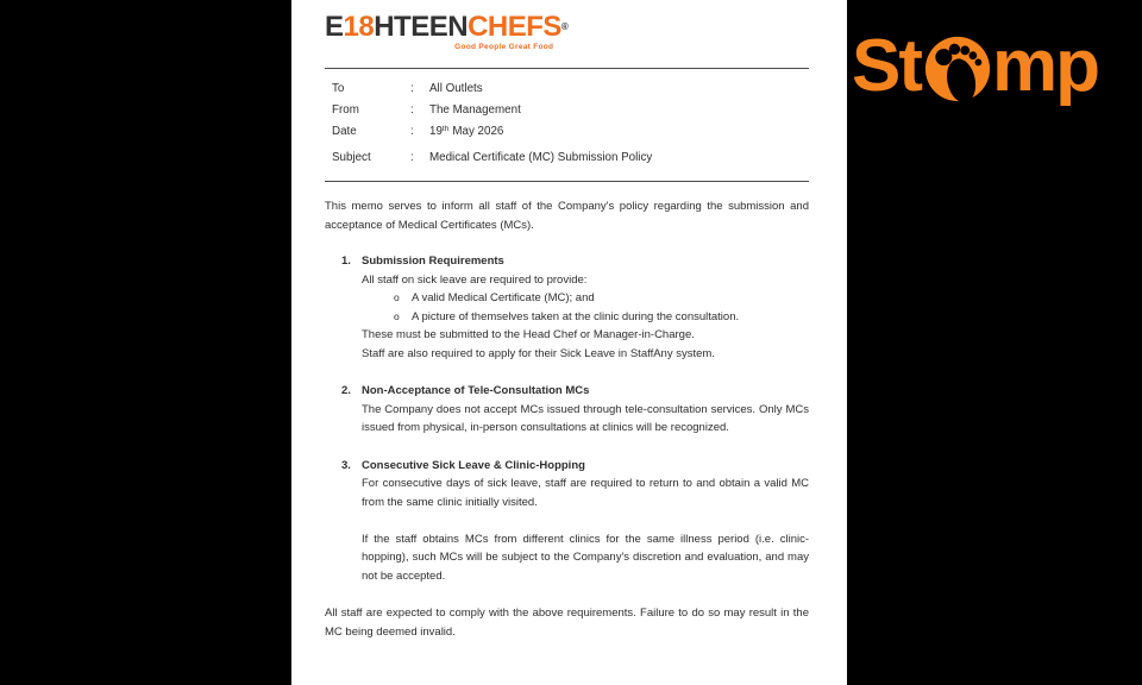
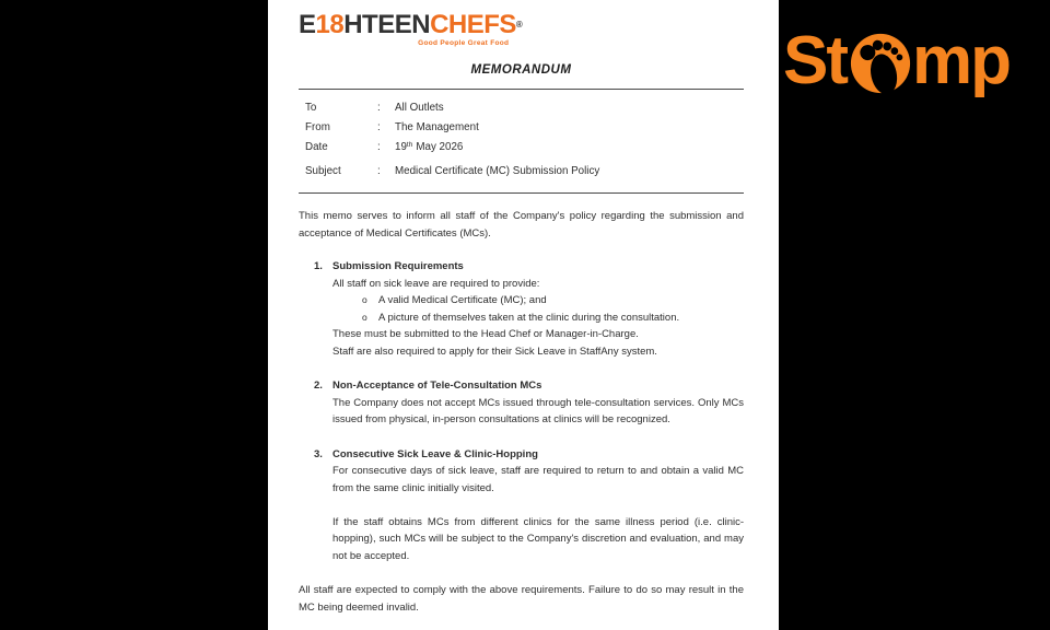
  E18HTEENCHEFS®
+ MEMORANDUM
  To
  :
  All Outlets
  From
  :
  The Management
  Date
  :
  19 May 2026
  Subject
  :
  Medical Certificate (MC) Submission Policy
  This memo serves to inform all staff of the Company's policy regarding the submission and acceptance of Medical Certificates (MCs).
  1.
  Submission Requirements
  All staff on sick leave are required to provide:
  o
  A valid Medical Certificate (MC); and
  o
  A picture of themselves taken at the clinic during the consultation.
  These must be submitted to the Head Chef or Manager-in-Charge.
  Staff are also required to apply for their Sick Leave in StaffAny system.
  2.
  Non-Acceptance of Tele-Consultation MCs
  The Company does not accept MCs issued through tele-consultation services. Only MCs issued from physical, in-person consultations at clinics will be recognized.
  3.
  Consecutive Sick Leave & Clinic-Hopping
  For consecutive days of sick leave, staff are required to return to and obtain a valid MC from the same clinic initially visited.
  If the staff obtains MCs from different clinics for the same illness period (i.e. clinic-hopping), such MCs will be subject to the Company's discretion and evaluation, and may not be accepted.
  All staff are expected to comply with the above requirements. Failure to do so may result in the MC being deemed invalid.
  St
  mp
